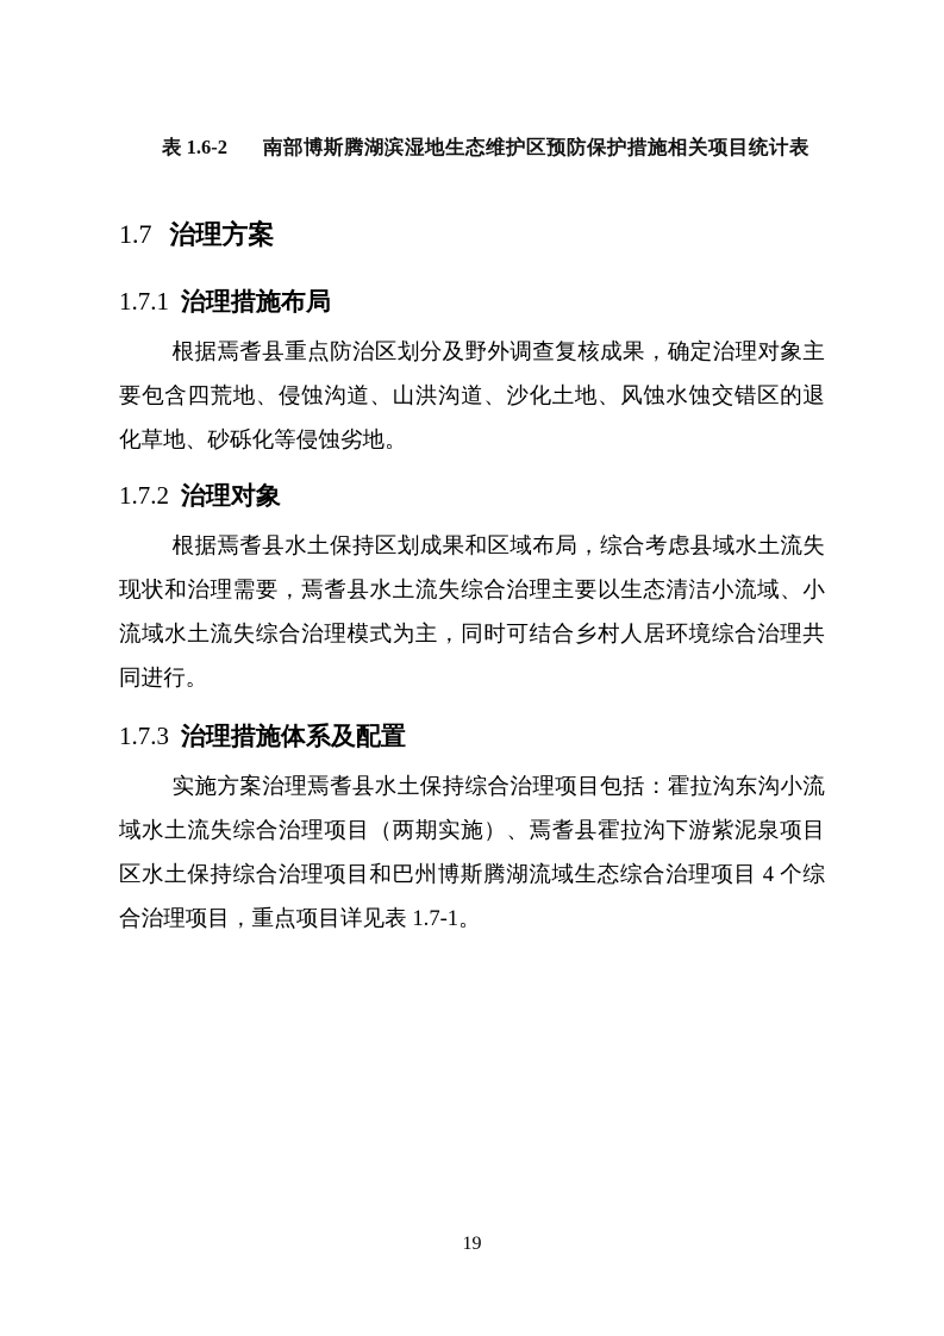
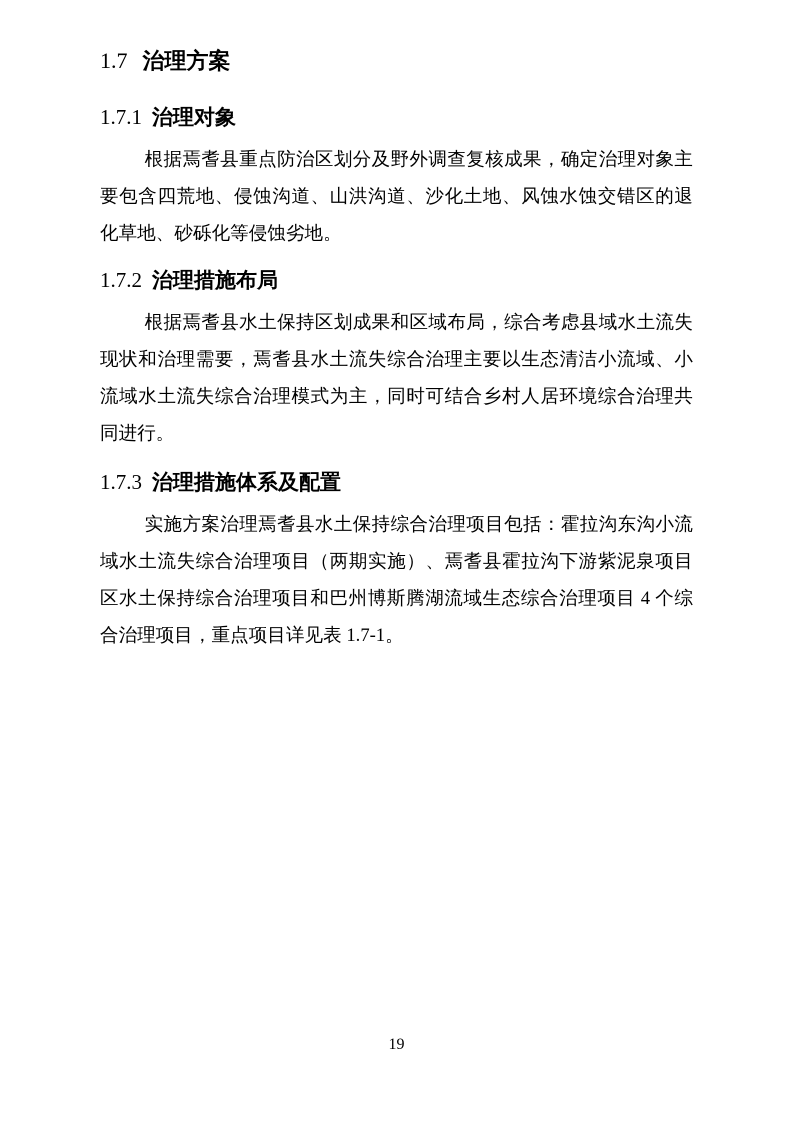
- 表 1.6-2
- 南部博斯腾湖滨湿地生态维护区预防保护措施相关项目统计表
  1.7 治理方案
- 1.7.1 治理措施布局
+ 1.7.1 治理对象
  根据焉耆县重点防治区划分及野外调查复核成果，确定治理对象主要包含四荒地、侵蚀沟道、山洪沟道、沙化土地、风蚀水蚀交错区的退化草地、砂砾化等侵蚀劣地。
- 1.7.2 治理对象
+ 1.7.2 治理措施布局
  根据焉耆县水土保持区划成果和区域布局，综合考虑县域水土流失现状和治理需要，焉耆县水土流失综合治理主要以生态清洁小流域、小流域水土流失综合治理模式为主，同时可结合乡村人居环境综合治理共同进行。
  1.7.3 治理措施体系及配置
  实施方案治理焉耆县水土保持综合治理项目包括：霍拉沟东沟小流域水土流失综合治理项目（两期实施）、焉耆县霍拉沟下游紫泥泉项目区水土保持综合治理项目和巴州博斯腾湖流域生态综合治理项目 4 个综合治理项目，重点项目详见表 1.7-1。
  19
